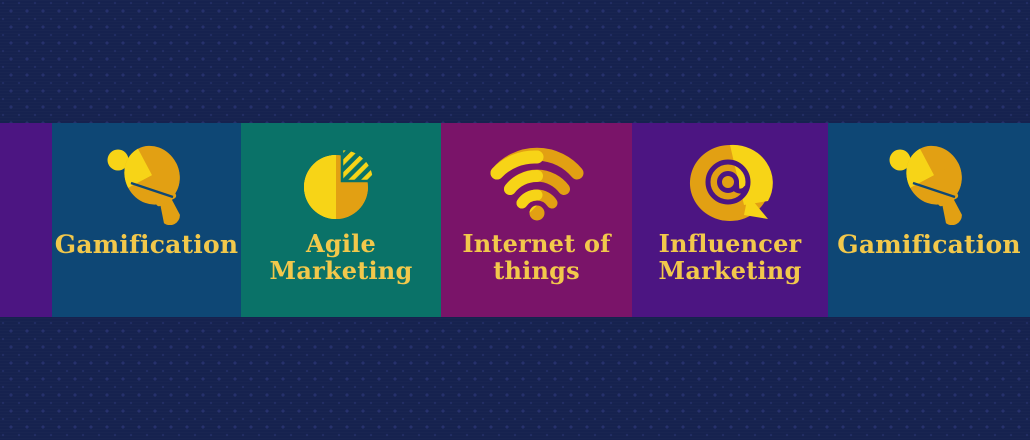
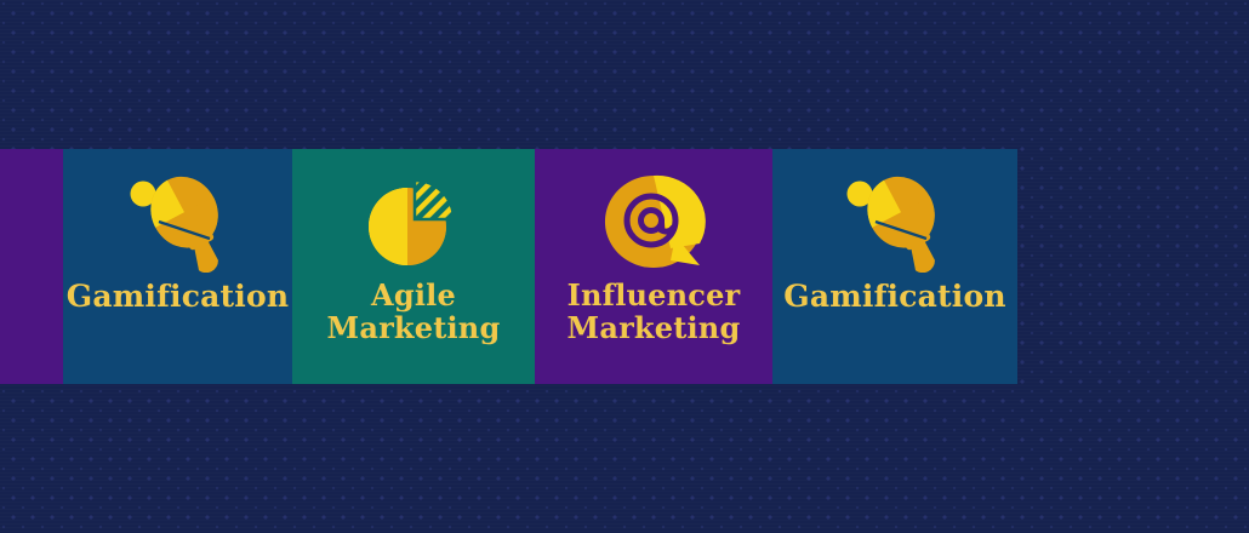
  Gamification
  Agile
  Marketing
- Internet of
- things
  Influencer
  Marketing
  Gamification
